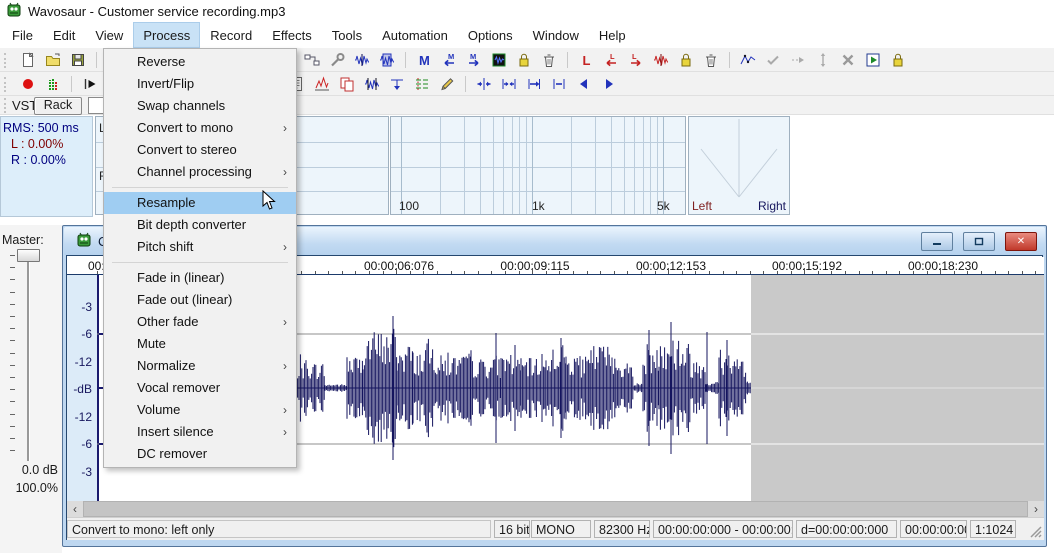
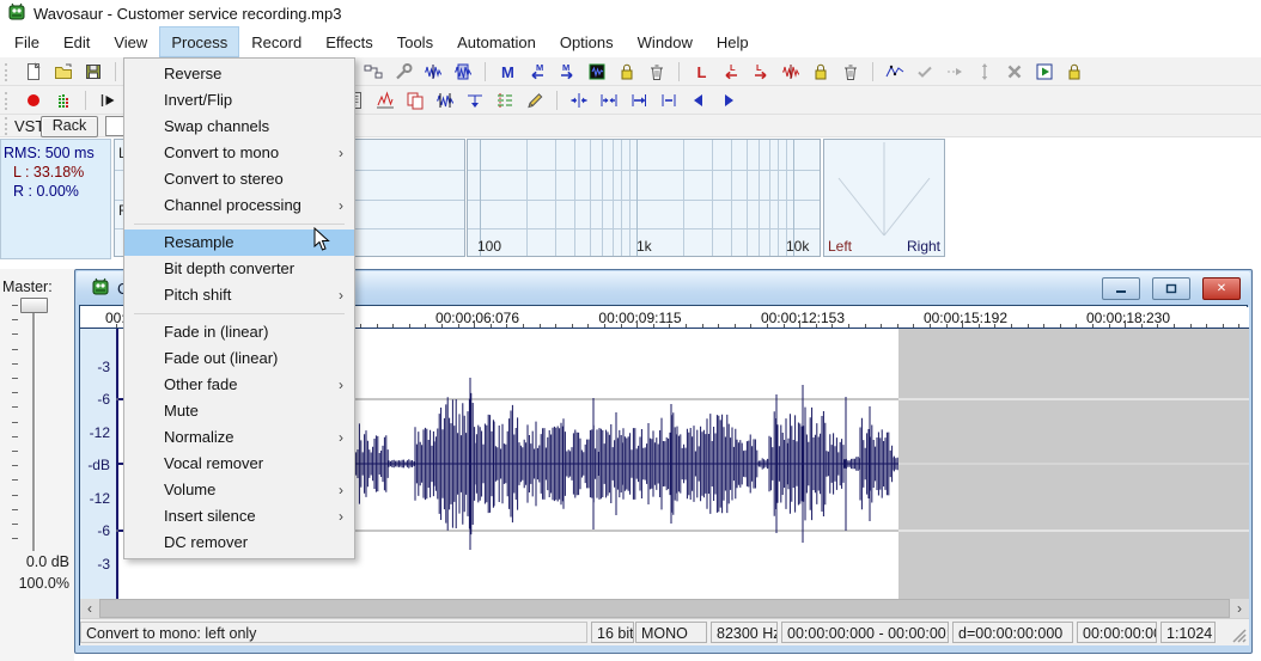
  Wavosaur - Customer service recording.mp3
  File
  Edit
  View
  Process
  Record
  Effects
  Tools
  Automation
  Options
  Window
  Help
  M
  M
  M
  L
  L
  L
  VST
  Rack
  RMS: 500 ms
- L : 0.00%
+ L : 33.18%
  R : 0.00%
  100
  1k
- 5k
+ 10k
  Left
  Right
  Master:
  0.0 dB
  100.0%
  ✕
  00:00:06:076
  00:00:09:115
  00:00:12:153
  00:00:15:192
  00:00:18:230
  -3
  -6
  -12
  -dB
  -12
  -6
  -3
  ‹
  ›
  Convert to mono: left only
  16 bit
  MONO
  82300 Hz
  00:00:00:000 - 00:00:00:
  d=00:00:00:000
  00:00:00:0
  1:1024
  Reverse
  Invert/Flip
  Swap channels
  Convert to mono
  ›
  Convert to stereo
  Channel processing
  ›
  Resample
  Bit depth converter
  Pitch shift
  ›
  Fade in (linear)
  Fade out (linear)
  Other fade
  ›
  Mute
  Normalize
  ›
  Vocal remover
  Volume
  ›
  Insert silence
  ›
  DC remover
